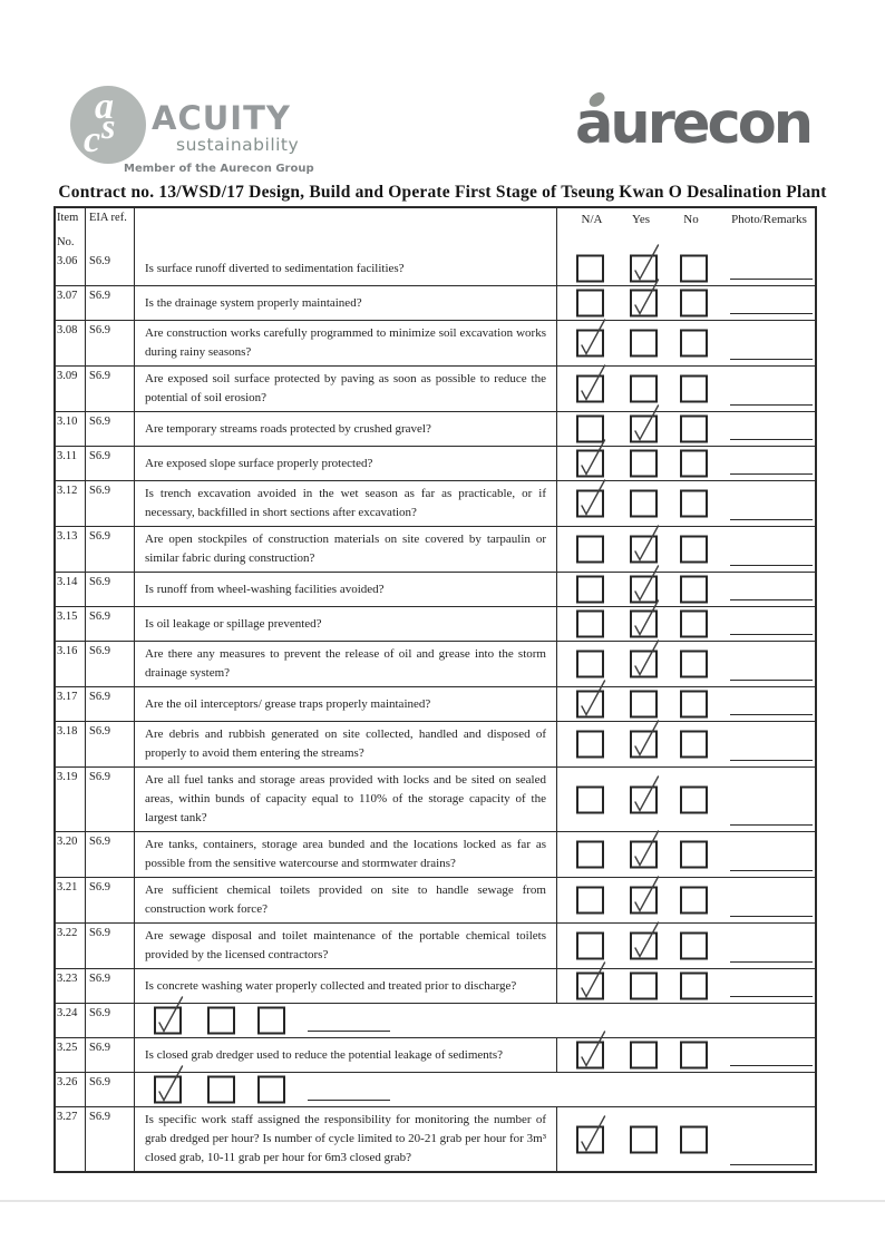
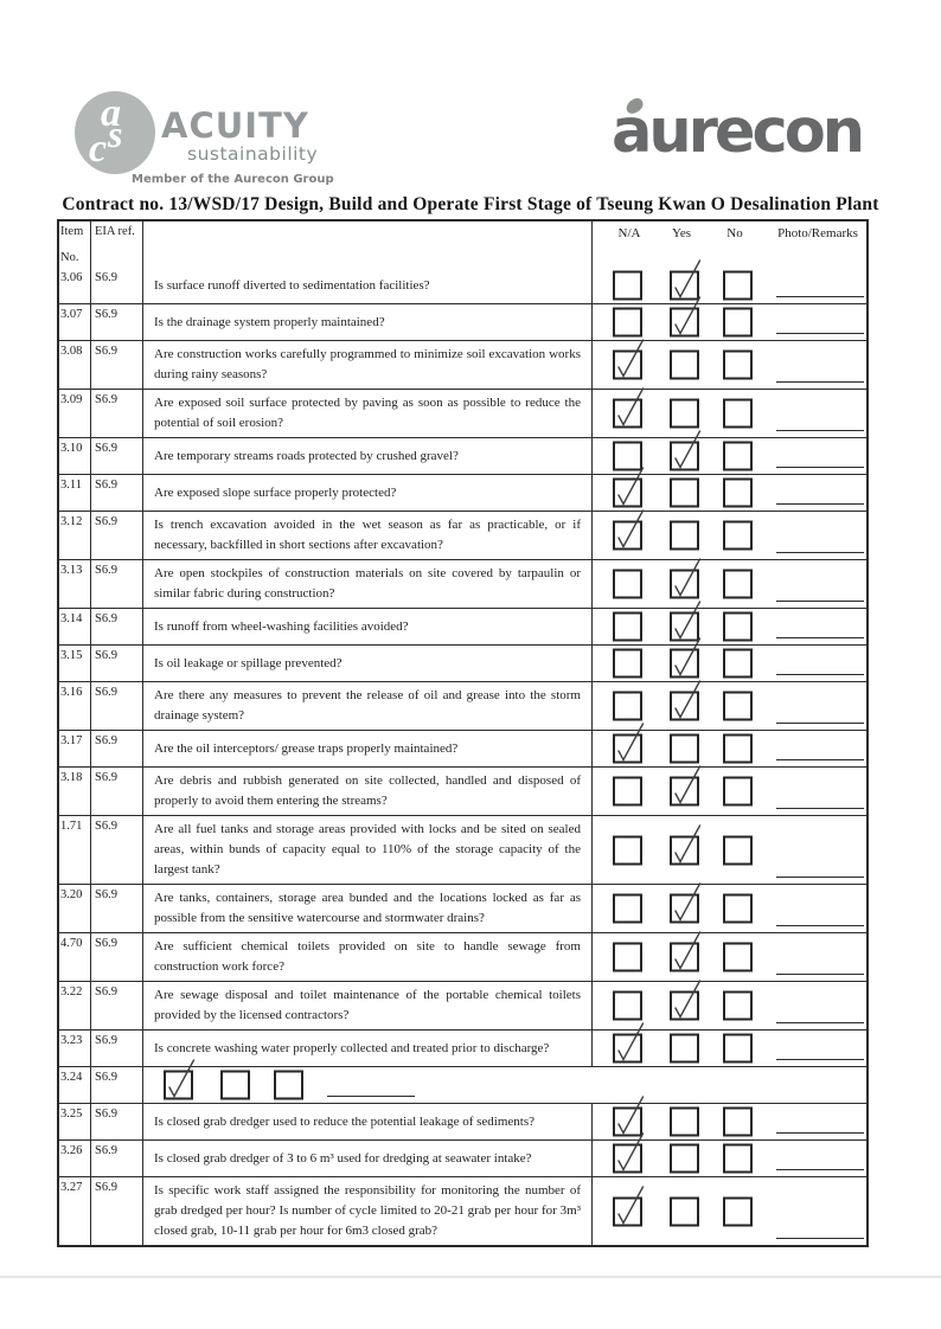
  a
  s
  c
  ACUITY
  sustainability
  Member of the Aurecon Group
  aurecon
  Contract no. 13/WSD/17 Design, Build and Operate First Stage of Tseung Kwan O Desalination Plant
  Item
  No.
  EIA ref.
  N/A
  Yes
  No
  Photo/Remarks
  3.06
  S6.9
  Is surface runoff diverted to sedimentation facilities?
  3.07
  S6.9
  Is the drainage system properly maintained?
  3.08
  S6.9
  Are construction works carefully programmed to minimize soil excavation works during rainy seasons?
  3.09
  S6.9
  Are exposed soil surface protected by paving as soon as possible to reduce the potential of soil erosion?
  3.10
  S6.9
  Are temporary streams roads protected by crushed gravel?
  3.11
  S6.9
  Are exposed slope surface properly protected?
  3.12
  S6.9
  Is trench excavation avoided in the wet season as far as practicable, or if necessary, backfilled in short sections after excavation?
  3.13
  S6.9
  Are open stockpiles of construction materials on site covered by tarpaulin or similar fabric during construction?
  3.14
  S6.9
  Is runoff from wheel-washing facilities avoided?
  3.15
  S6.9
  Is oil leakage or spillage prevented?
  3.16
  S6.9
  Are there any measures to prevent the release of oil and grease into the storm drainage system?
  3.17
  S6.9
  Are the oil interceptors/ grease traps properly maintained?
  3.18
  S6.9
  Are debris and rubbish generated on site collected, handled and disposed of properly to avoid them entering the streams?
- 3.19
+ 1.71
  S6.9
  Are all fuel tanks and storage areas provided with locks and be sited on sealed areas, within bunds of capacity equal to 110% of the storage capacity of the largest tank?
  3.20
  S6.9
  Are tanks, containers, storage area bunded and the locations locked as far as possible from the sensitive watercourse and stormwater drains?
- 3.21
+ 4.70
  S6.9
  Are sufficient chemical toilets provided on site to handle sewage from construction work force?
  3.22
  S6.9
  Are sewage disposal and toilet maintenance of the portable chemical toilets provided by the licensed contractors?
  3.23
  S6.9
  Is concrete washing water properly collected and treated prior to discharge?
  3.24
  S6.9
  3.25
  S6.9
  Is closed grab dredger used to reduce the potential leakage of sediments?
  3.26
  S6.9
+ Is closed grab dredger of 3 to 6 m³ used for dredging at seawater intake?
  3.27
  S6.9
  Is specific work staff assigned the responsibility for monitoring the number of grab dredged per hour? Is number of cycle limited to 20-21 grab per hour for 3m³ closed grab, 10-11 grab per hour for 6m3 closed grab?
